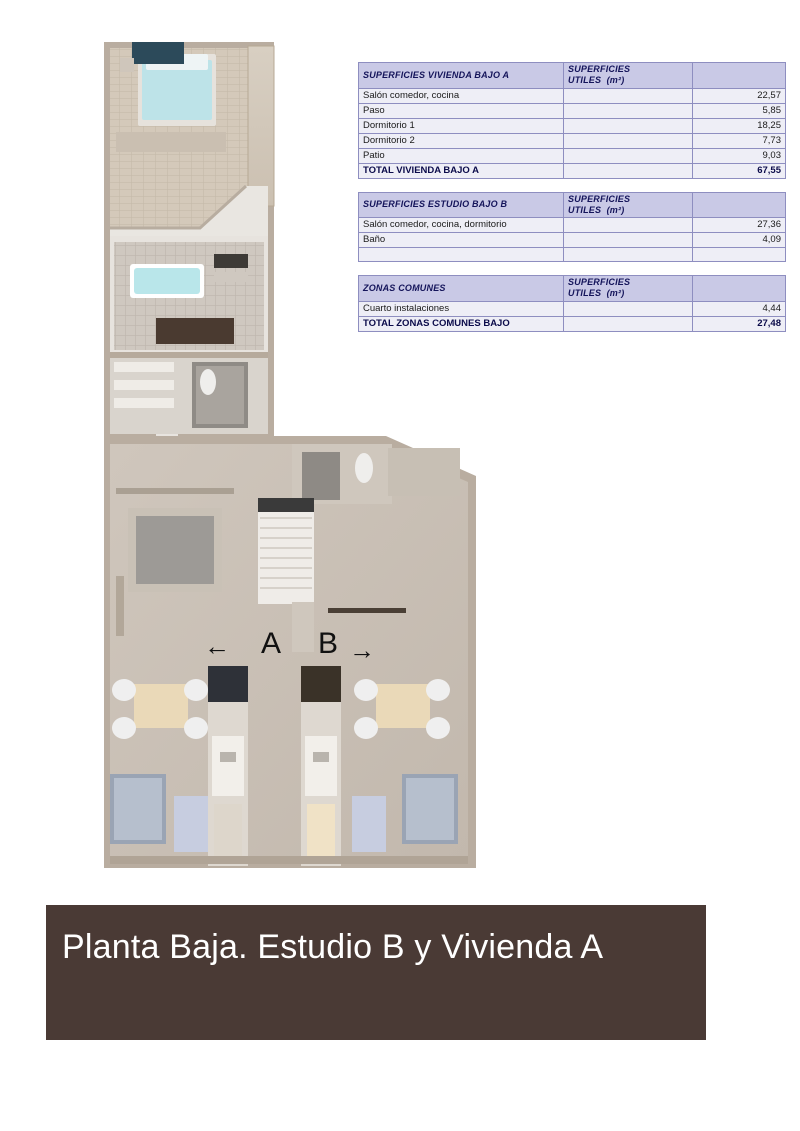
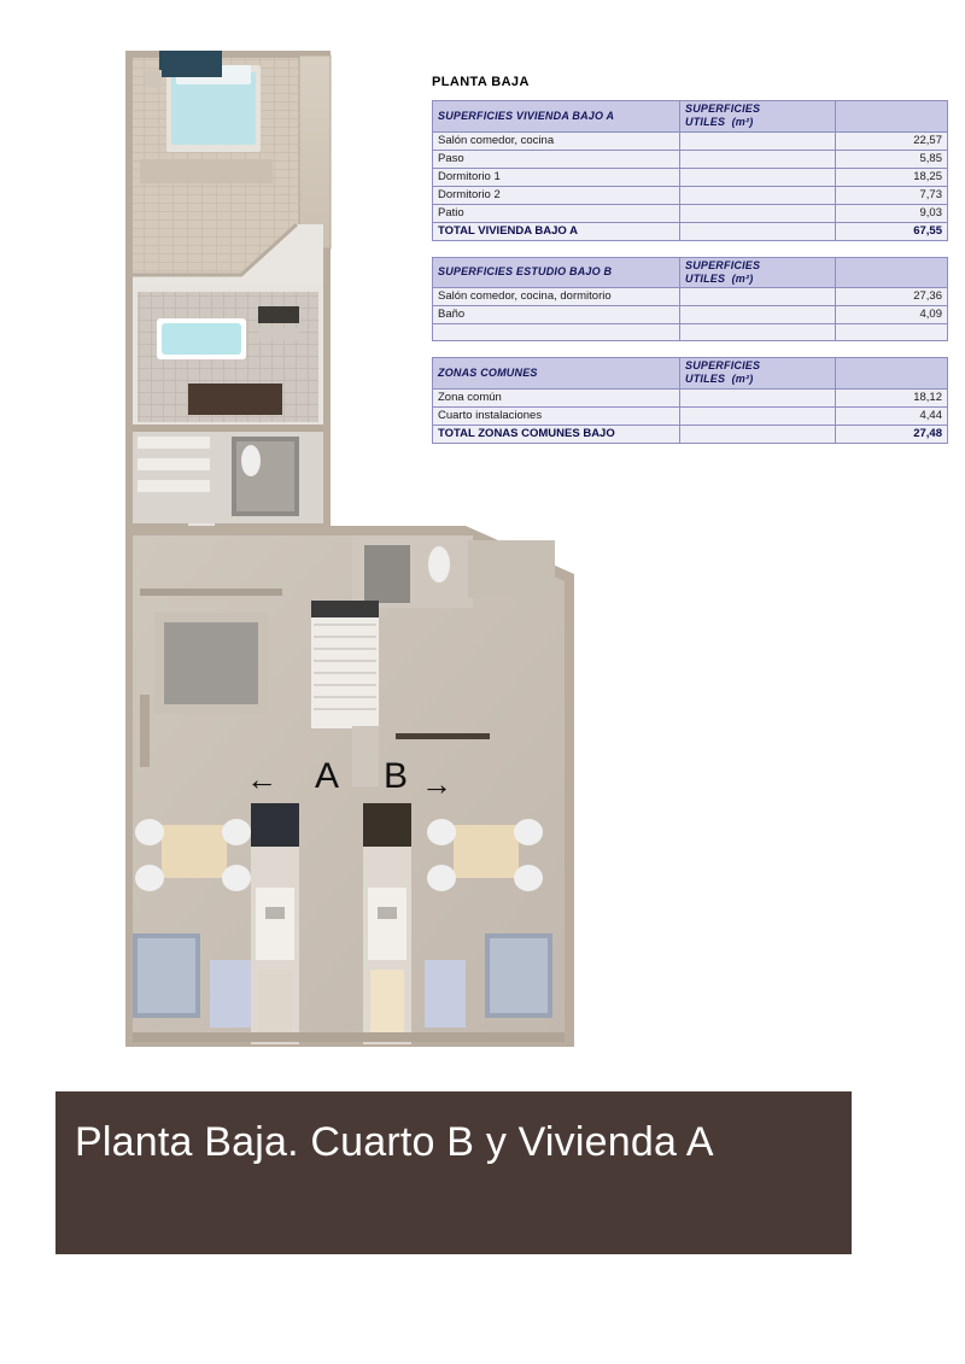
  ←
  A
  B
  →
+ PLANTA BAJA
  SUPERFICIES VIVIENDA BAJO A	SUPERFICIES UTILES (m²)
  Salón comedor, cocina		22,57
  Paso		5,85
  Dormitorio 1		18,25
  Dormitorio 2		7,73
  Patio		9,03
  TOTAL VIVIENDA BAJO A		67,55
  SUPERFICIES ESTUDIO BAJO B	SUPERFICIES UTILES (m²)
  Salón comedor, cocina, dormitorio		27,36
  Baño		4,09
  ZONAS COMUNES	SUPERFICIES UTILES (m²)
+ Zona común		18,12
  Cuarto instalaciones		4,44
  TOTAL ZONAS COMUNES BAJO		27,48
- Planta Baja. Estudio B y Vivienda A
+ Planta Baja. Cuarto B y Vivienda A
